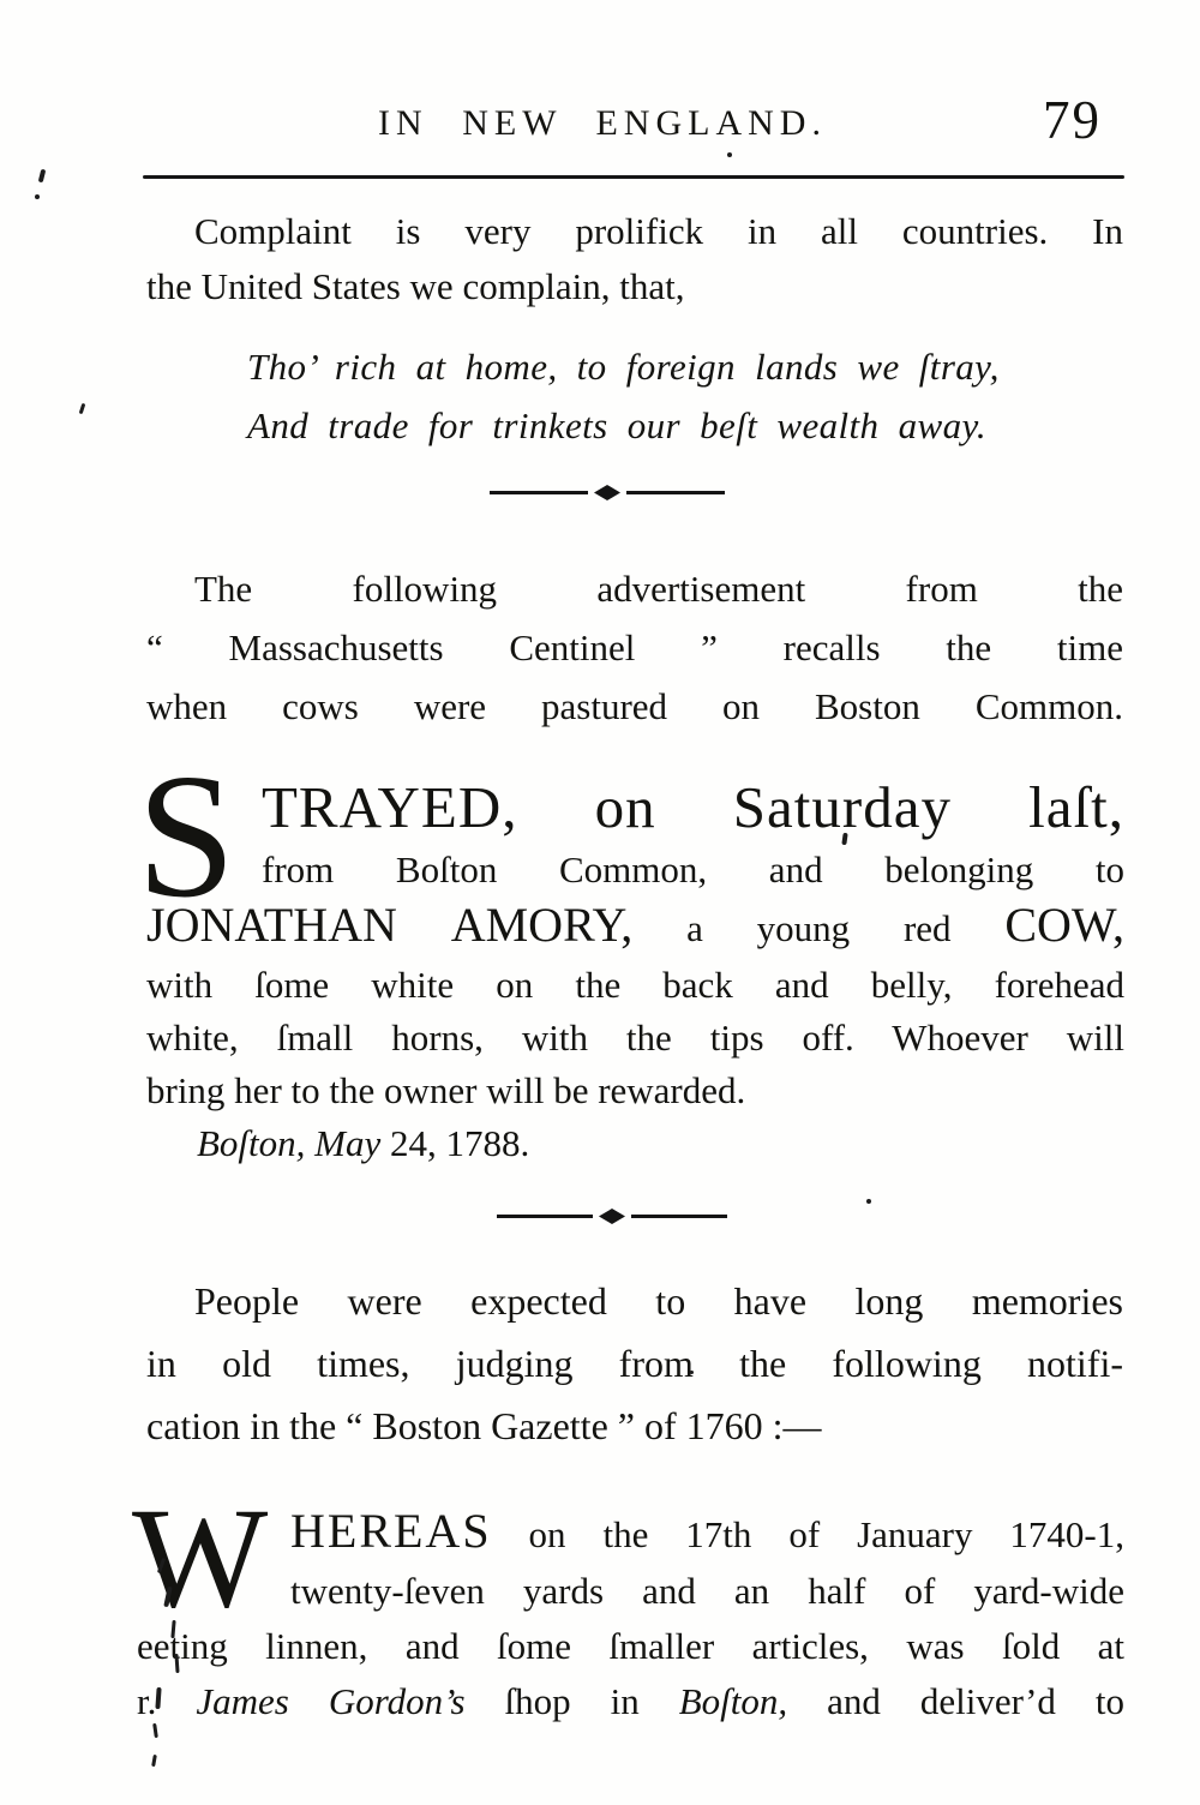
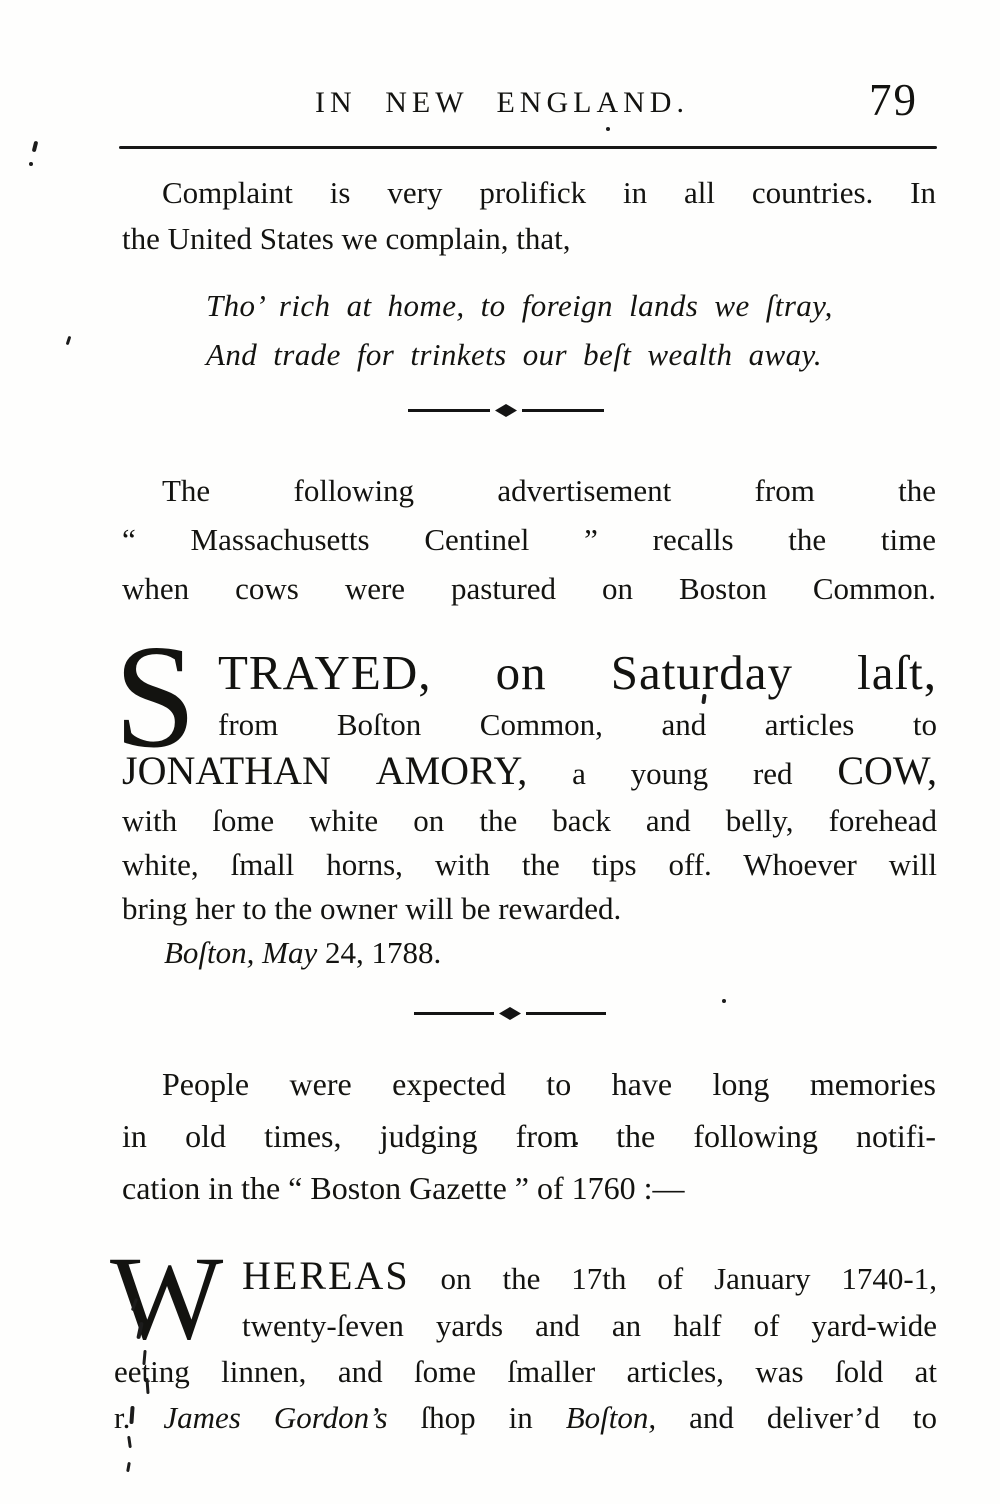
  IN NEW ENGLAND.
  79
  Complaint is very prolifick in all countries. In
  the United States we complain, that,
  Tho’ rich at home, to foreign lands we ſtray,
  And trade for trinkets our beſt wealth away.
  The following advertisement from the
  “ Massachusetts Centinel ” recalls the time
  when cows were pastured on Boston Common.
  S
  TRAYED, on Saturday laſt,
- from Boſton Common, and belonging to
+ from Boſton Common, and articles to
  JONATHAN AMORY, a young red COW,
  with ſome white on the back and belly, forehead
  white, ſmall horns, with the tips off. Whoever will
  bring her to the owner will be rewarded.
  Boſton, May 24, 1788.
  People were expected to have long memories
  in old times, judging from the following notifi-
  cation in the “ Boston Gazette ” of 1760 :—
  W
  HEREAS on the 17th of January 1740-1,
  twenty-ſeven yards and an half of yard-wide
  eeting linnen, and ſome ſmaller articles, was ſold at
  r. James Gordon’s ſhop in Boſton, and deliver’d to
